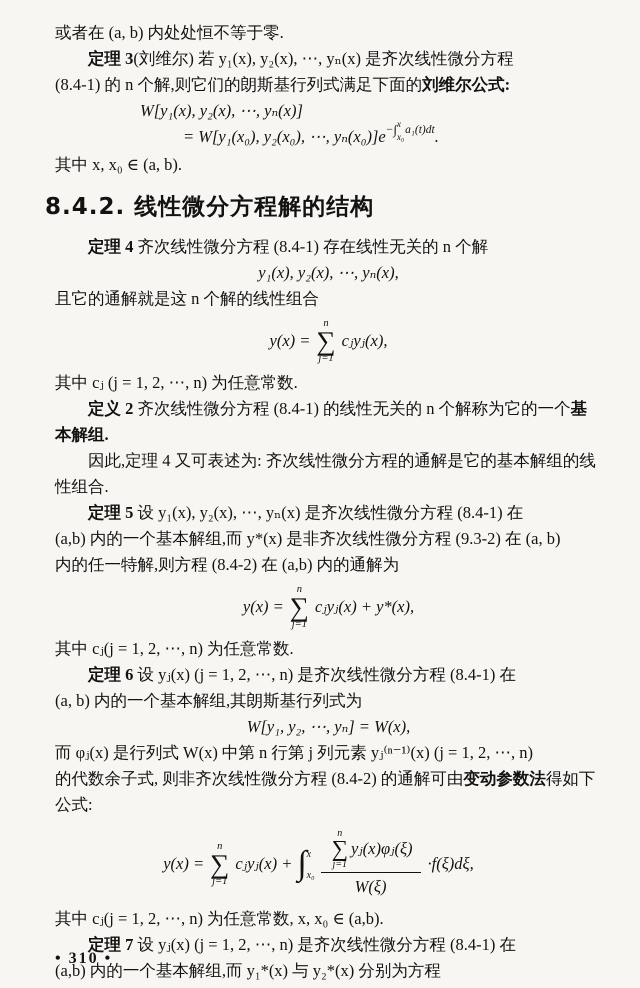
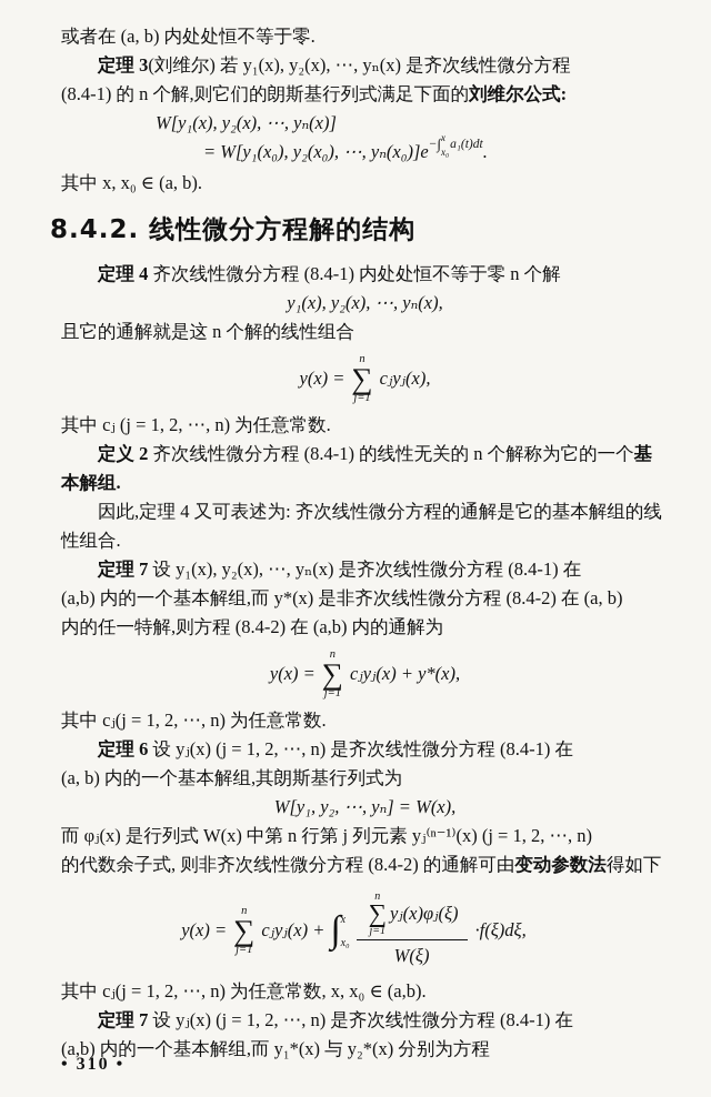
  或者在 (a, b) 内处处恒不等于零.
  定理 3(刘维尔) 若 y₁(x), y₂(x), ⋯, yₙ(x) 是齐次线性微分方程
  (8.4-1) 的 n 个解,则它们的朗斯基行列式满足下面的刘维尔公式:
  W[y₁(x), y₂(x), ⋯, yₙ(x)]
  = W[y₁(x₀), y₂(x₀), ⋯, yₙ(x₀)]e
  −
  ∫
  x
  x₀
  a₁(t)dt
  .
  其中 x, x₀ ∈ (a, b).
  8.4.2. 线性微分方程解的结构
- 定理 4 齐次线性微分方程 (8.4-1) 存在线性无关的 n 个解
+ 定理 4 齐次线性微分方程 (8.4-1) 内处处恒不等于零 n 个解
  y₁(x), y₂(x), ⋯, yₙ(x),
  且它的通解就是这 n 个解的线性组合
  y(x) =
  n
  ∑
  j=1
  cⱼyⱼ(x),
  其中 cⱼ (j = 1, 2, ⋯, n) 为任意常数.
  定义 2 齐次线性微分方程 (8.4-1) 的线性无关的 n 个解称为它的一个基
  本解组.
  因此,定理 4 又可表述为: 齐次线性微分方程的通解是它的基本解组的线
  性组合.
- 定理 5 设 y₁(x), y₂(x), ⋯, yₙ(x) 是齐次线性微分方程 (8.4-1) 在
+ 定理 7 设 y₁(x), y₂(x), ⋯, yₙ(x) 是齐次线性微分方程 (8.4-1) 在
- (a,b) 内的一个基本解组,而 y*(x) 是非齐次线性微分方程 (9.3-2) 在 (a, b)
+ (a,b) 内的一个基本解组,而 y*(x) 是非齐次线性微分方程 (8.4-2) 在 (a, b)
  内的任一特解,则方程 (8.4-2) 在 (a,b) 内的通解为
  y(x) =
  n
  ∑
  j=1
  cⱼyⱼ(x) + y*(x),
  其中 cⱼ(j = 1, 2, ⋯, n) 为任意常数.
  定理 6 设 yⱼ(x) (j = 1, 2, ⋯, n) 是齐次线性微分方程 (8.4-1) 在
  (a, b) 内的一个基本解组,其朗斯基行列式为
  W[y₁, y₂, ⋯, yₙ] = W(x),
  而 φⱼ(x) 是行列式 W(x) 中第 n 行第 j 列元素 yⱼ⁽ⁿ⁻¹⁾(x) (j = 1, 2, ⋯, n)
  的代数余子式, 则非齐次线性微分方程 (8.4-2) 的通解可由变动参数法得如下
- 公式:
  y(x) =
  n
  ∑
  j=1
  cⱼyⱼ(x) +
  ∫
  x
  x₀
  n
  ∑
  j=1
  yⱼ(x)φⱼ(ξ)
  W(ξ)
  ·f(ξ)dξ,
  其中 cⱼ(j = 1, 2, ⋯, n) 为任意常数, x, x₀ ∈ (a,b).
  定理 7 设 yⱼ(x) (j = 1, 2, ⋯, n) 是齐次线性微分方程 (8.4-1) 在
  (a,b) 内的一个基本解组,而 y₁*(x) 与 y₂*(x) 分别为方程
  • 310 •
